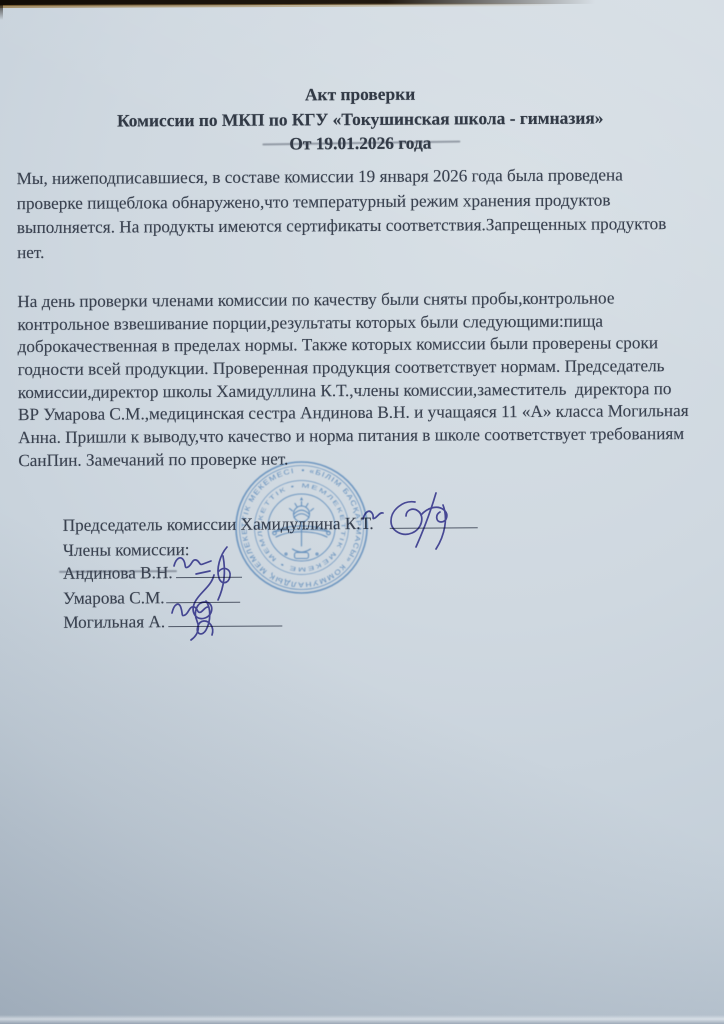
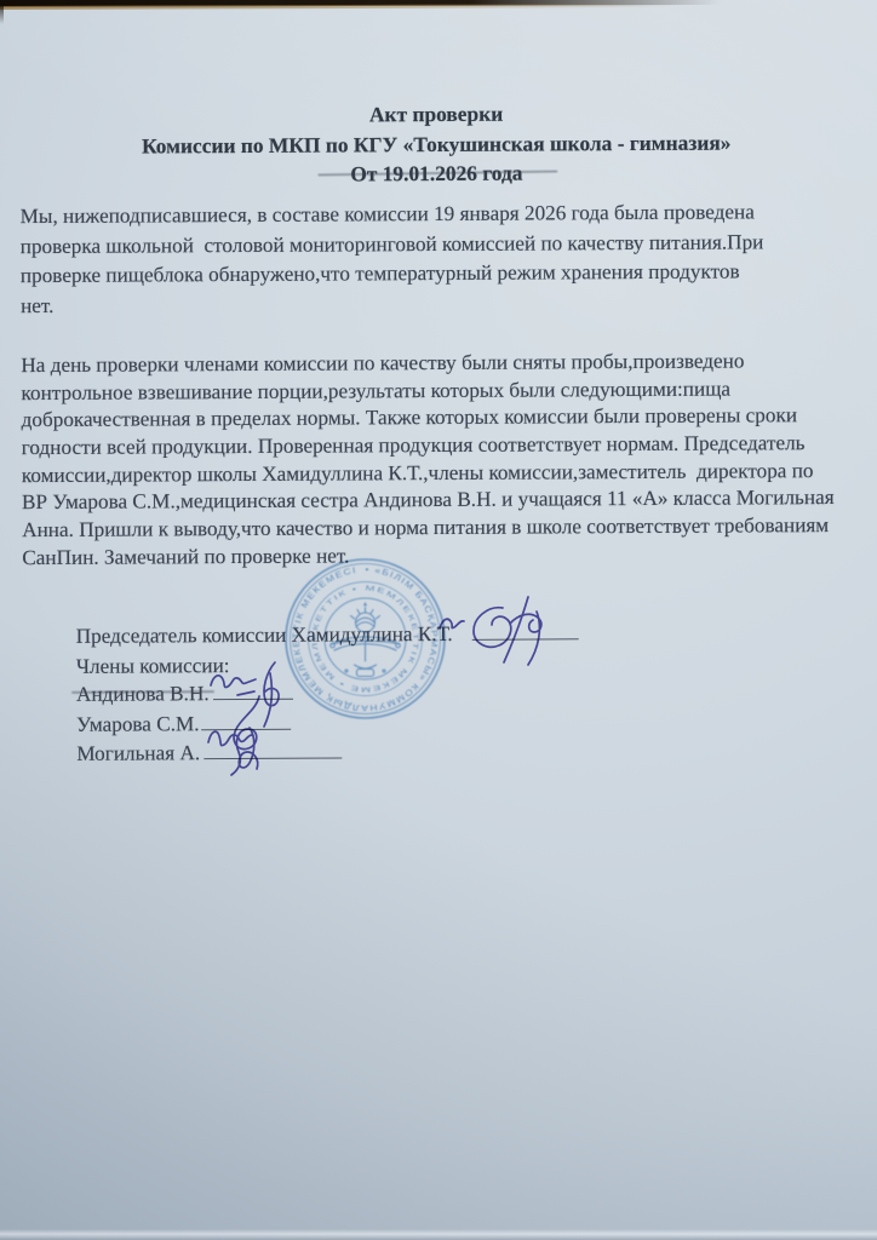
  Акт проверки
  Комиссии по МКП по КГУ «Токушинская школа - гимназия»
  От 19.01.2026 года
  Мы, нижеподписавшиеся, в составе комиссии 19 января 2026 года была проведена
+ проверка школьной столовой мониторинговой комиссией по качеству питания.При
  проверке пищеблока обнаружено,что температурный режим хранения продуктов
- выполняется. На продукты имеются сертификаты соответствия.Запрещенных продуктов
  нет.
- На день проверки членами комиссии по качеству были сняты пробы,контрольное
+ На день проверки членами комиссии по качеству были сняты пробы,произведено
  контрольное взвешивание порции,результаты которых были следующими:пища
  доброкачественная в пределах нормы. Также которых комиссии были проверены сроки
  годности всей продукции. Проверенная продукция соответствует нормам. Председатель
  комиссии,директор школы Хамидуллина К.Т.,члены комиссии,заместитель директора по
  ВР Умарова С.М.,медицинская сестра Андинова В.Н. и учащаяся 11 «А» класса Могильная
  Анна. Пришли к выводу,что качество и норма питания в школе соответствует требованиям
  СанПин. Замечаний по проверке нет.
  Председатель комиссии Хамидуллина К.Т.
  Члены комиссии:
  Андинова В.Н.
  Умарова С.М.
  Могильная А.
